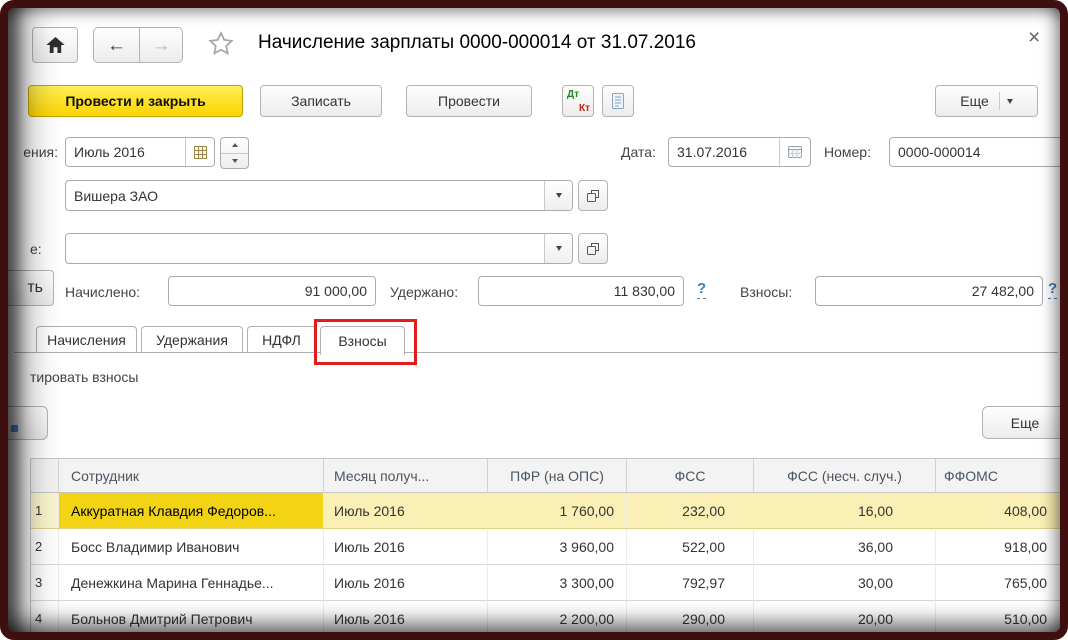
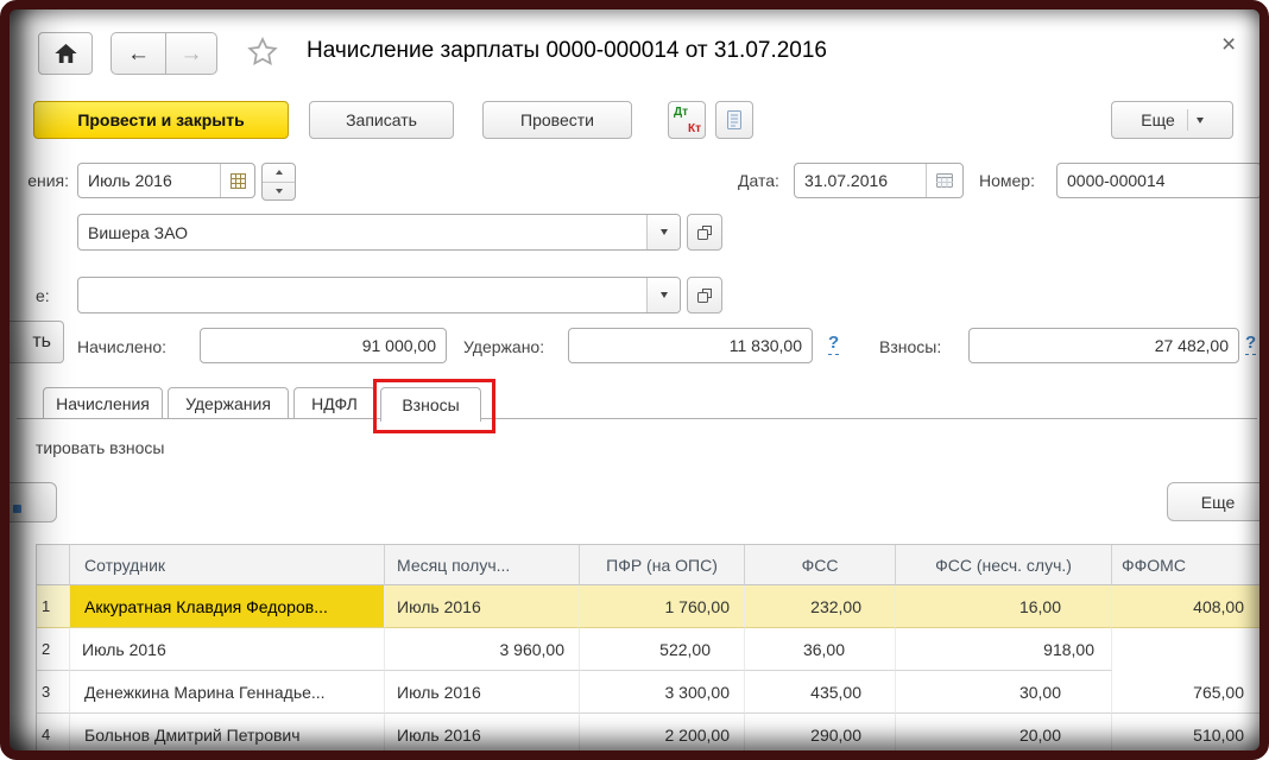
  ←
  →
  Начисление зарплаты 0000-000014 от 31.07.2016
  ×
  Провести и закрыть
  Записать
  Провести
  Дт
  Кт
  Еще
  ения:
  Июль 2016
  Дата:
  31.07.2016
  Номер:
  0000-000014
  Вишера ЗАО
  е:
  ть
  Начислено:
  91 000,00
  Удержано:
  11 830,00
  ?
  Взносы:
  27 482,00
  ?
  Начисления
  Удержания
  НДФЛ
  Взносы
  тировать взносы
  Еще
  Сотрудник
  Месяц получ...
  ПФР (на ОПС)
  ФСС
  ФСС (несч. случ.)
  ФФОМС
  1
  Аккуратная Клавдия Федоров...
  Июль 2016
  1 760,00
  232,00
  16,00
  408,00
  2
- Босс Владимир Иванович
  Июль 2016
  3 960,00
  522,00
  36,00
  918,00
  3
  Денежкина Марина Геннадье...
  Июль 2016
  3 300,00
- 792,97
+ 435,00
  30,00
  765,00
  4
  Больнов Дмитрий Петрович
  Июль 2016
  2 200,00
  290,00
  20,00
  510,00
